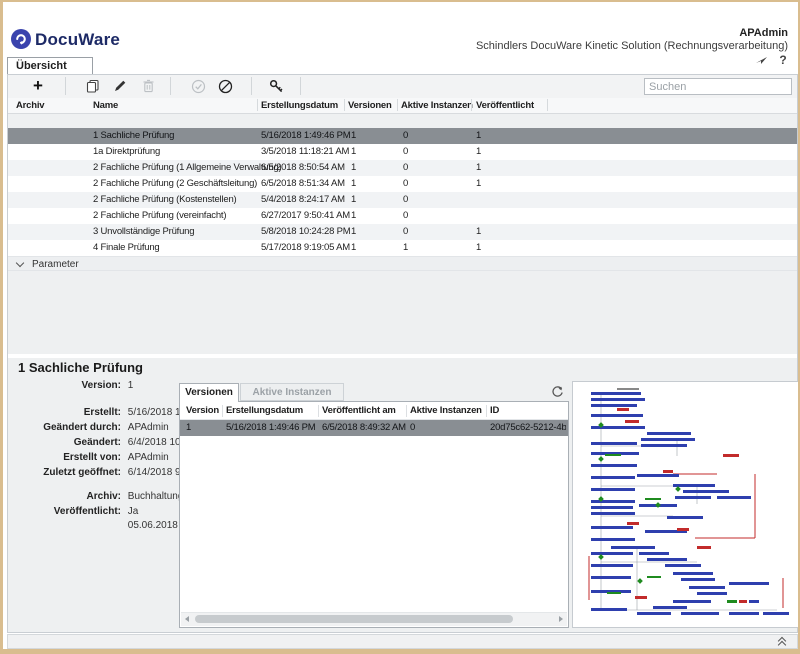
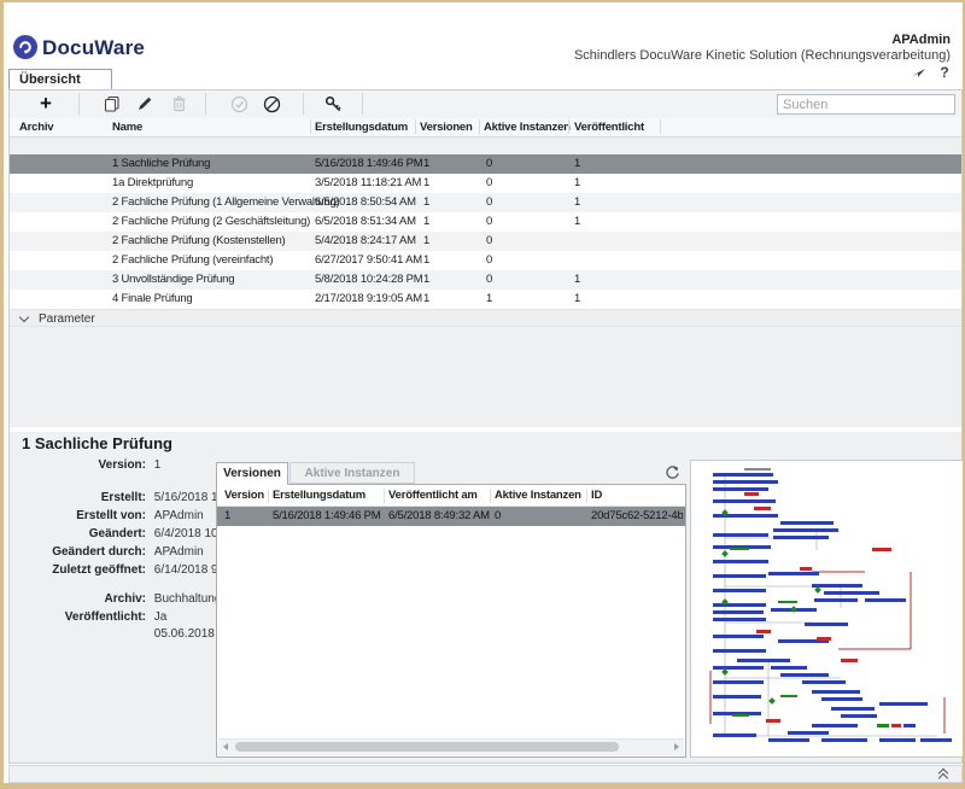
  DocuWare
  APAdmin
  Schindlers DocuWare Kinetic Solution (Rechnungsverarbeitung)
  ?
  Übersicht
  +
  Suchen
  Archiv
  Name
  Erstellungsdatum
  Versionen
  Aktive Instanzen
  Veröffentlicht
  1 Sachliche Prüfung
  5/16/2018 1:49:46 PM
  1
  0
  1
  1a Direktprüfung
  3/5/2018 11:18:21 AM
  1
  0
  1
  2 Fachliche Prüfung (1 Allgemeine Verwaltung)
  6/5/2018 8:50:54 AM
  1
  0
  1
  2 Fachliche Prüfung (2 Geschäftsleitung)
  6/5/2018 8:51:34 AM
  1
  0
  1
  2 Fachliche Prüfung (Kostenstellen)
  5/4/2018 8:24:17 AM
  1
  0
  2 Fachliche Prüfung (vereinfacht)
  6/27/2017 9:50:41 AM
  1
  0
  3 Unvollständige Prüfung
  5/8/2018 10:24:28 PM
  1
  0
  1
  4 Finale Prüfung
- 5/17/2018 9:19:05 AM
+ 2/17/2018 9:19:05 AM
  1
  1
  1
  Parameter
  1 Sachliche Prüfung
  Version: 1
  Erstellt: 5/16/2018 1
- Geändert durch: APAdmin
+ Erstellt von: APAdmin
  Geändert: 6/4/2018 10
- Erstellt von: APAdmin
+ Geändert durch: APAdmin
  Zuletzt geöffnet: 6/14/2018 9
  Archiv: Buchhaltun
  Veröffentlicht: Ja
  Versionen
  Aktive Instanzen
  Version
  Erstellungsdatum
  Veröffentlicht am
  Aktive Instanzen
  ID
  1
  5/16/2018 1:49:46 PM
  6/5/2018 8:49:32 AM
  0
